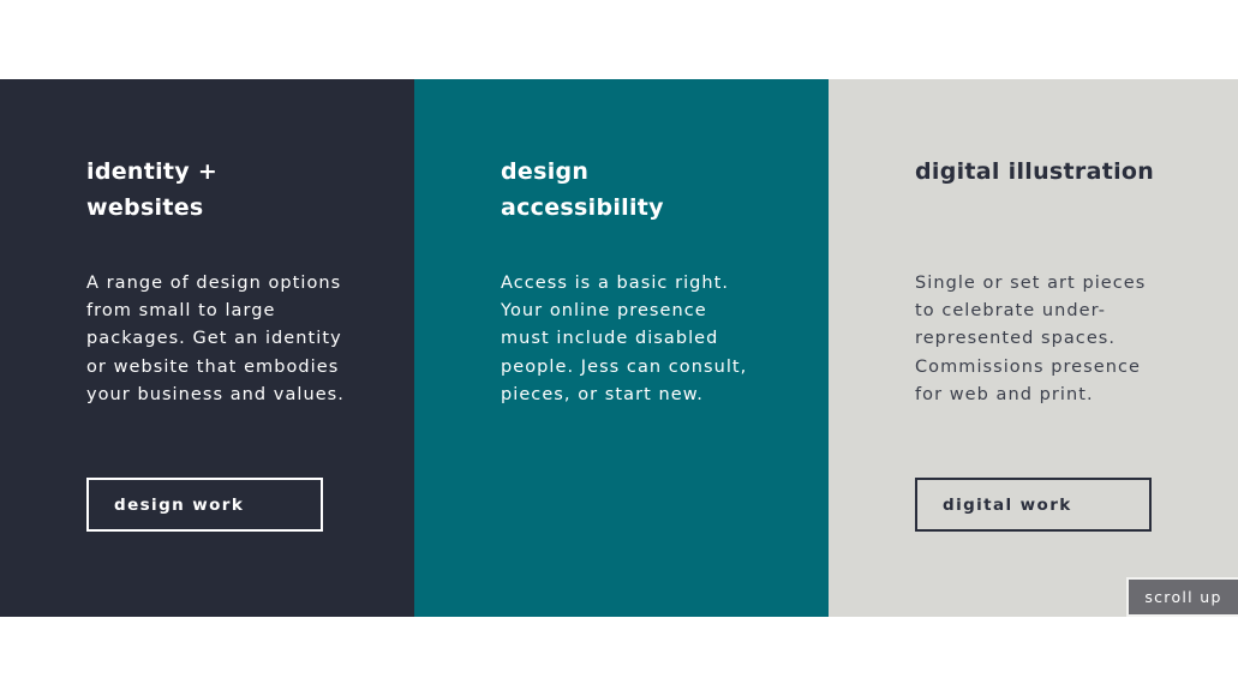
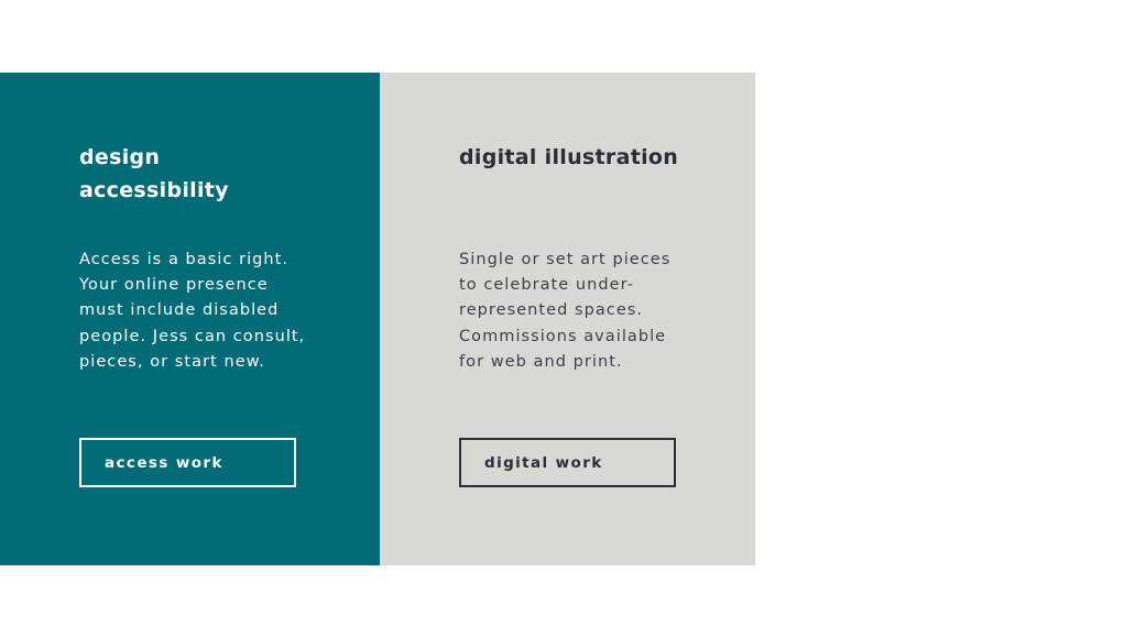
- identity +
- websites
- A range of design options from small to large packages. Get an identity or website that embodies your business and values.
- design work
  design
  accessibility
  Access is a basic right. Your online presence must include disabled people. Jess can consult, pieces, or start new.
+ access work
  digital illustration
- Single or set art pieces to celebrate under-represented spaces. Commissions presence for web and print.
+ Single or set art pieces to celebrate under-represented spaces. Commissions available for web and print.
  digital work
- scroll up
